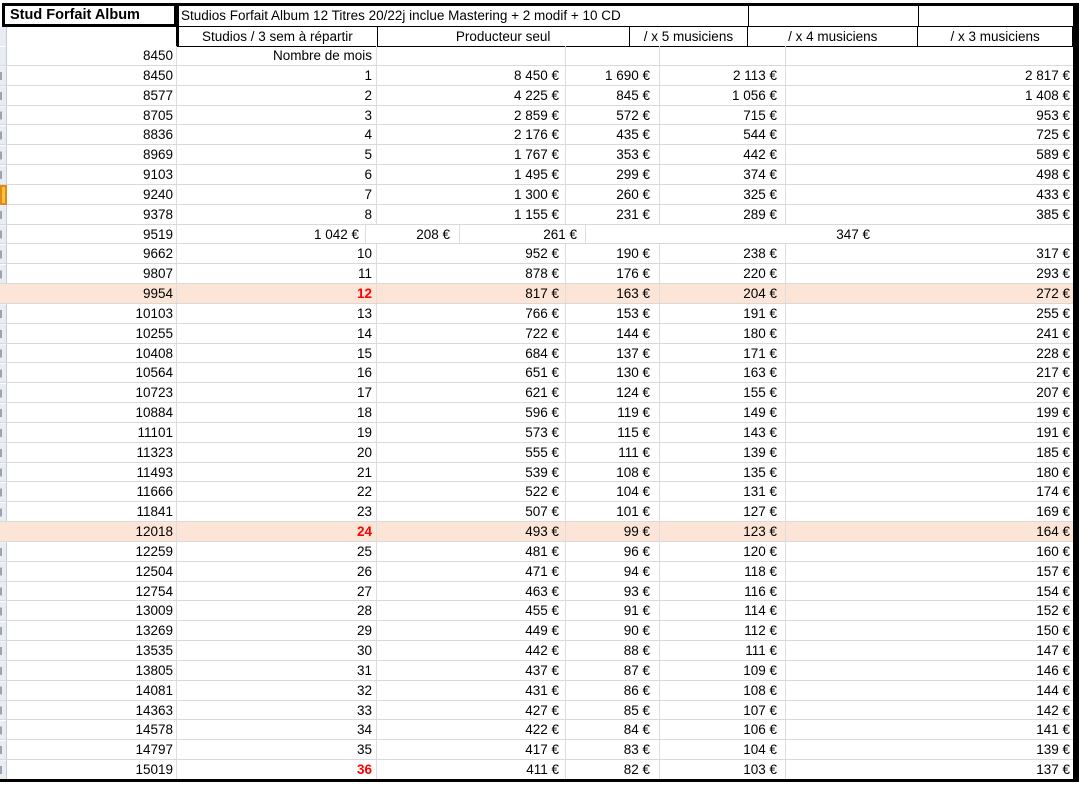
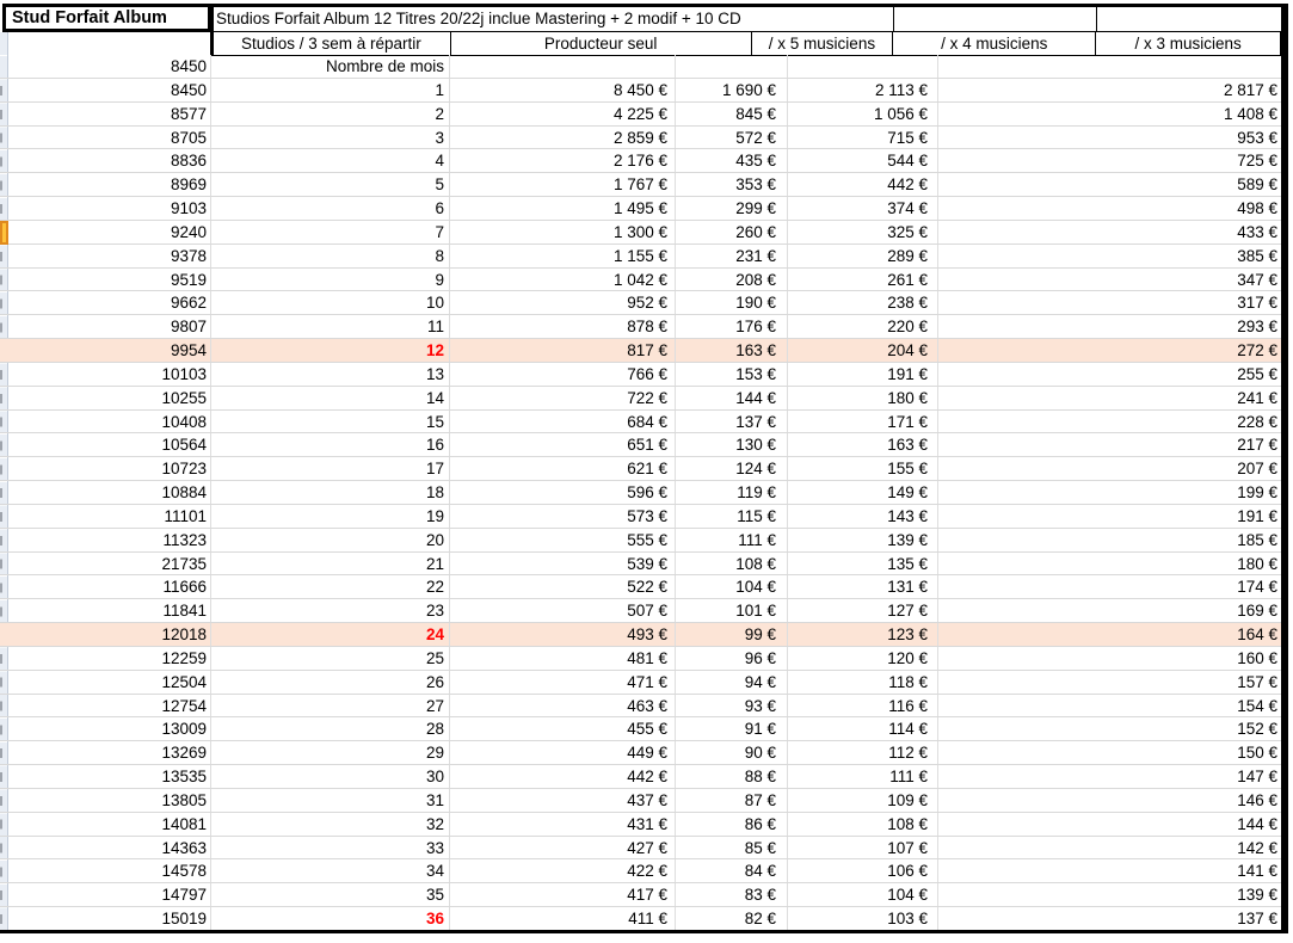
  Stud Forfait Album
  Studios Forfait Album 12 Titres 20/22j inclue Mastering + 2 modif + 10 CD
  Studios / 3 sem à répartir
  Producteur seul
  / x 5 musiciens
  / x 4 musiciens
  / x 3 musiciens
  8450
  Nombre de mois
  8450
  1
  8 450 €
  1 690 €
  2 113 €
  2 817 €
  8577
  2
  4 225 €
  845 €
  1 056 €
  1 408 €
  8705
  3
  2 859 €
  572 €
  715 €
  953 €
  8836
  4
  2 176 €
  435 €
  544 €
  725 €
  8969
  5
  1 767 €
  353 €
  442 €
  589 €
  9103
  6
  1 495 €
  299 €
  374 €
  498 €
  9240
  7
  1 300 €
  260 €
  325 €
  433 €
  9378
  8
  1 155 €
  231 €
  289 €
  385 €
  9519
+ 9
  1 042 €
  208 €
  261 €
  347 €
  9662
  10
  952 €
  190 €
  238 €
  317 €
  9807
  11
  878 €
  176 €
  220 €
  293 €
  9954
  12
  817 €
  163 €
  204 €
  272 €
  10103
  13
  766 €
  153 €
  191 €
  255 €
  10255
  14
  722 €
  144 €
  180 €
  241 €
  10408
  15
  684 €
  137 €
  171 €
  228 €
  10564
  16
  651 €
  130 €
  163 €
  217 €
  10723
  17
  621 €
  124 €
  155 €
  207 €
  10884
  18
  596 €
  119 €
  149 €
  199 €
  11101
  19
  573 €
  115 €
  143 €
  191 €
  11323
  20
  555 €
  111 €
  139 €
  185 €
- 11493
+ 21735
  21
  539 €
  108 €
  135 €
  180 €
  11666
  22
  522 €
  104 €
  131 €
  174 €
  11841
  23
  507 €
  101 €
  127 €
  169 €
  12018
  24
  493 €
  99 €
  123 €
  164 €
  12259
  25
  481 €
  96 €
  120 €
  160 €
  12504
  26
  471 €
  94 €
  118 €
  157 €
  12754
  27
  463 €
  93 €
  116 €
  154 €
  13009
  28
  455 €
  91 €
  114 €
  152 €
  13269
  29
  449 €
  90 €
  112 €
  150 €
  13535
  30
  442 €
  88 €
  111 €
  147 €
  13805
  31
  437 €
  87 €
  109 €
  146 €
  14081
  32
  431 €
  86 €
  108 €
  144 €
  14363
  33
  427 €
  85 €
  107 €
  142 €
  14578
  34
  422 €
  84 €
  106 €
  141 €
  14797
  35
  417 €
  83 €
  104 €
  139 €
  15019
  36
  411 €
  82 €
  103 €
  137 €
